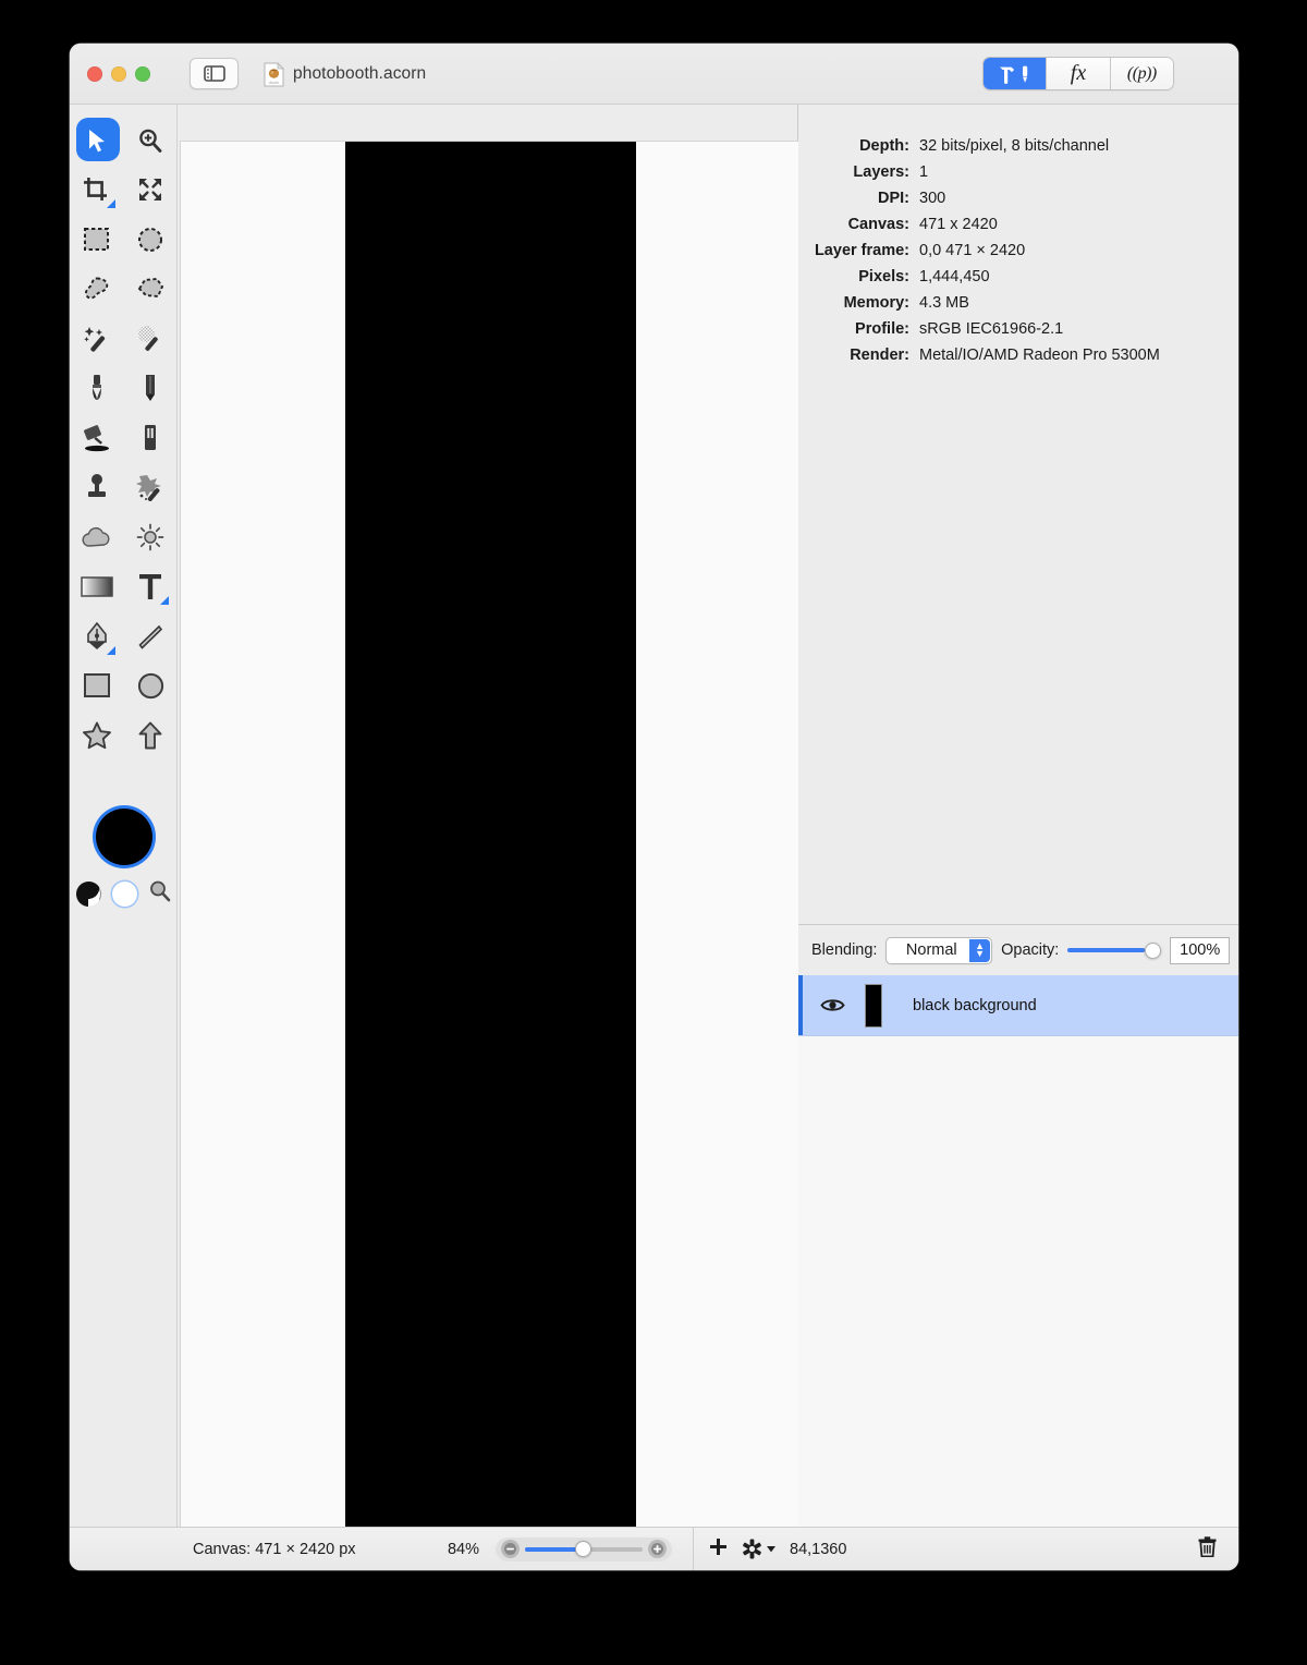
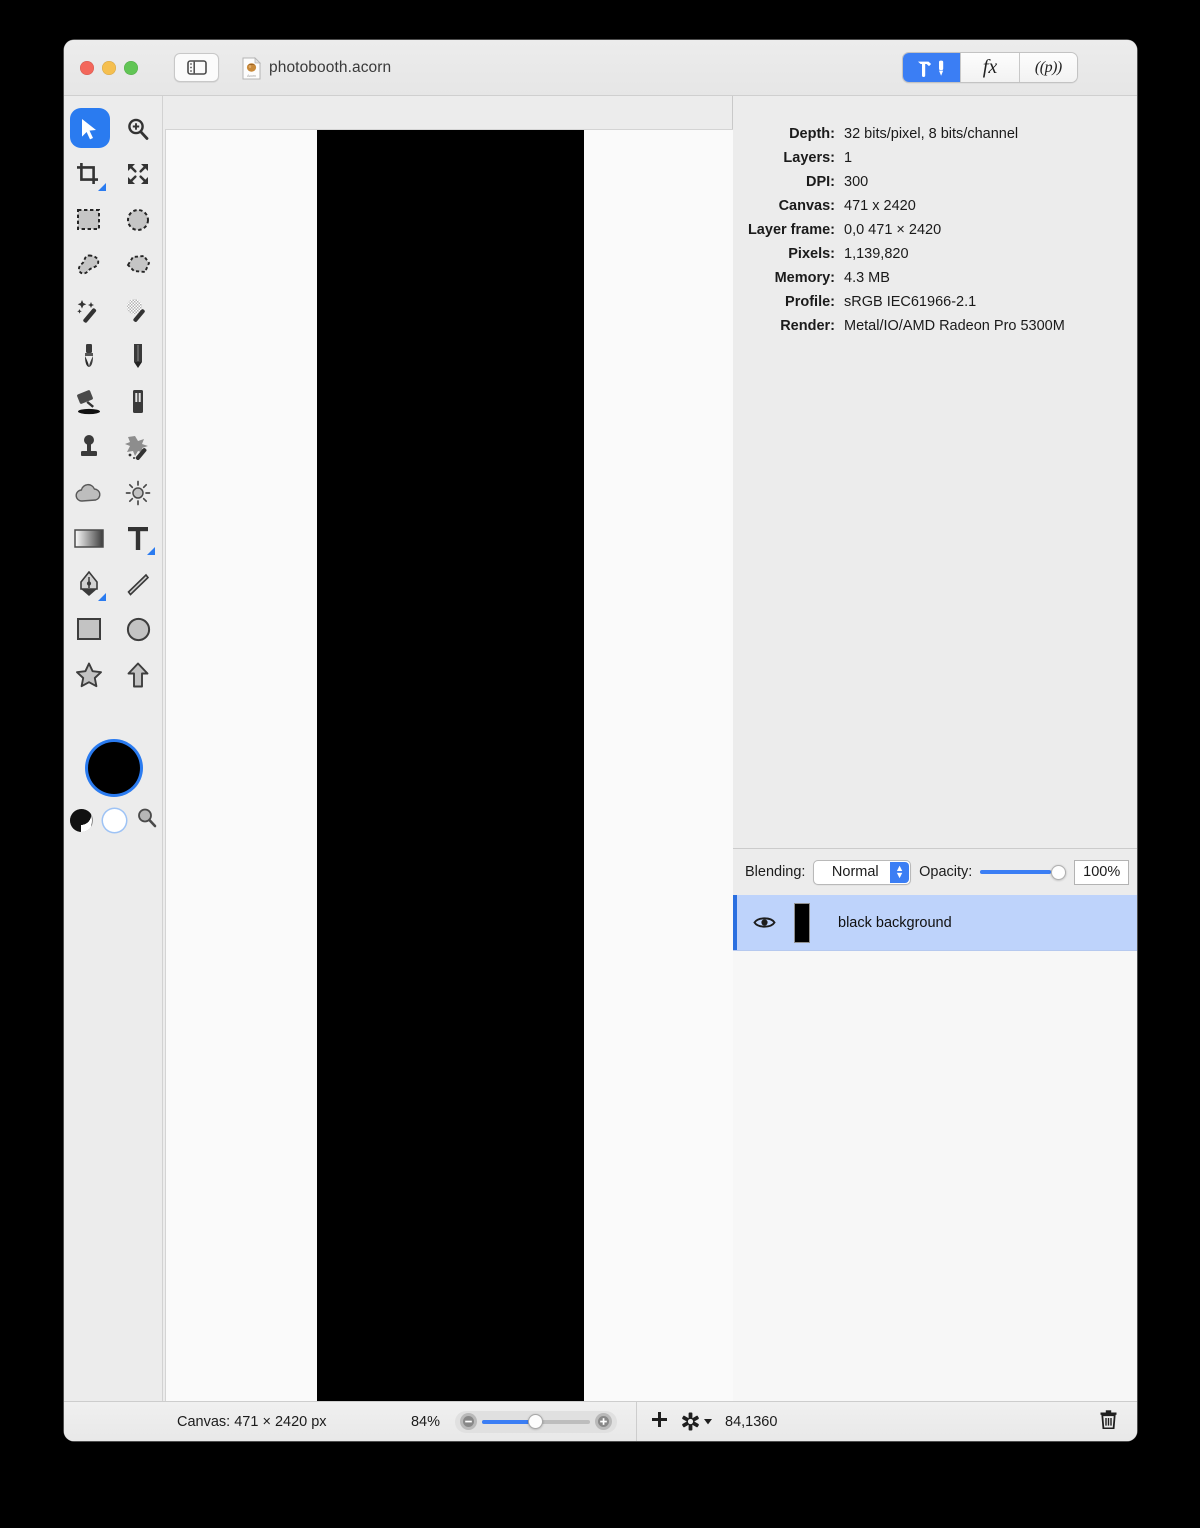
  photobooth.acorn
  fx
  ((p))
  Depth:
  32 bits/pixel, 8 bits/channel
  Layers:
  1
  DPI:
  300
  Canvas:
  471 x 2420
  Layer frame:
  0,0 471 × 2420
  Pixels:
- 1,444,450
+ 1,139,820
  Memory:
  4.3 MB
  Profile:
  sRGB IEC61966-2.1
  Render:
  Metal/IO/AMD Radeon Pro 5300M
  Blending:
  Normal
  ▲
  ▼
  Opacity:
  100%
  black background
  Canvas: 471 × 2420 px
  84%
  84,1360
